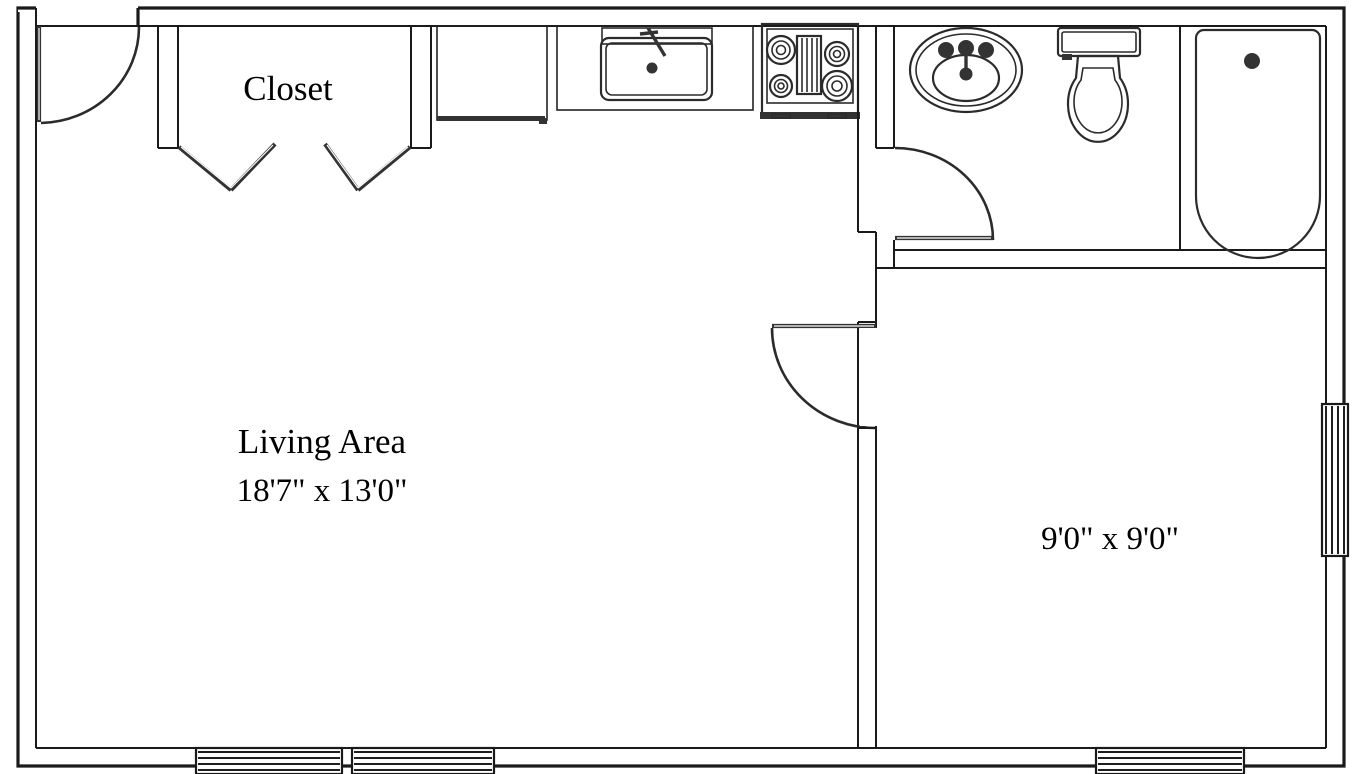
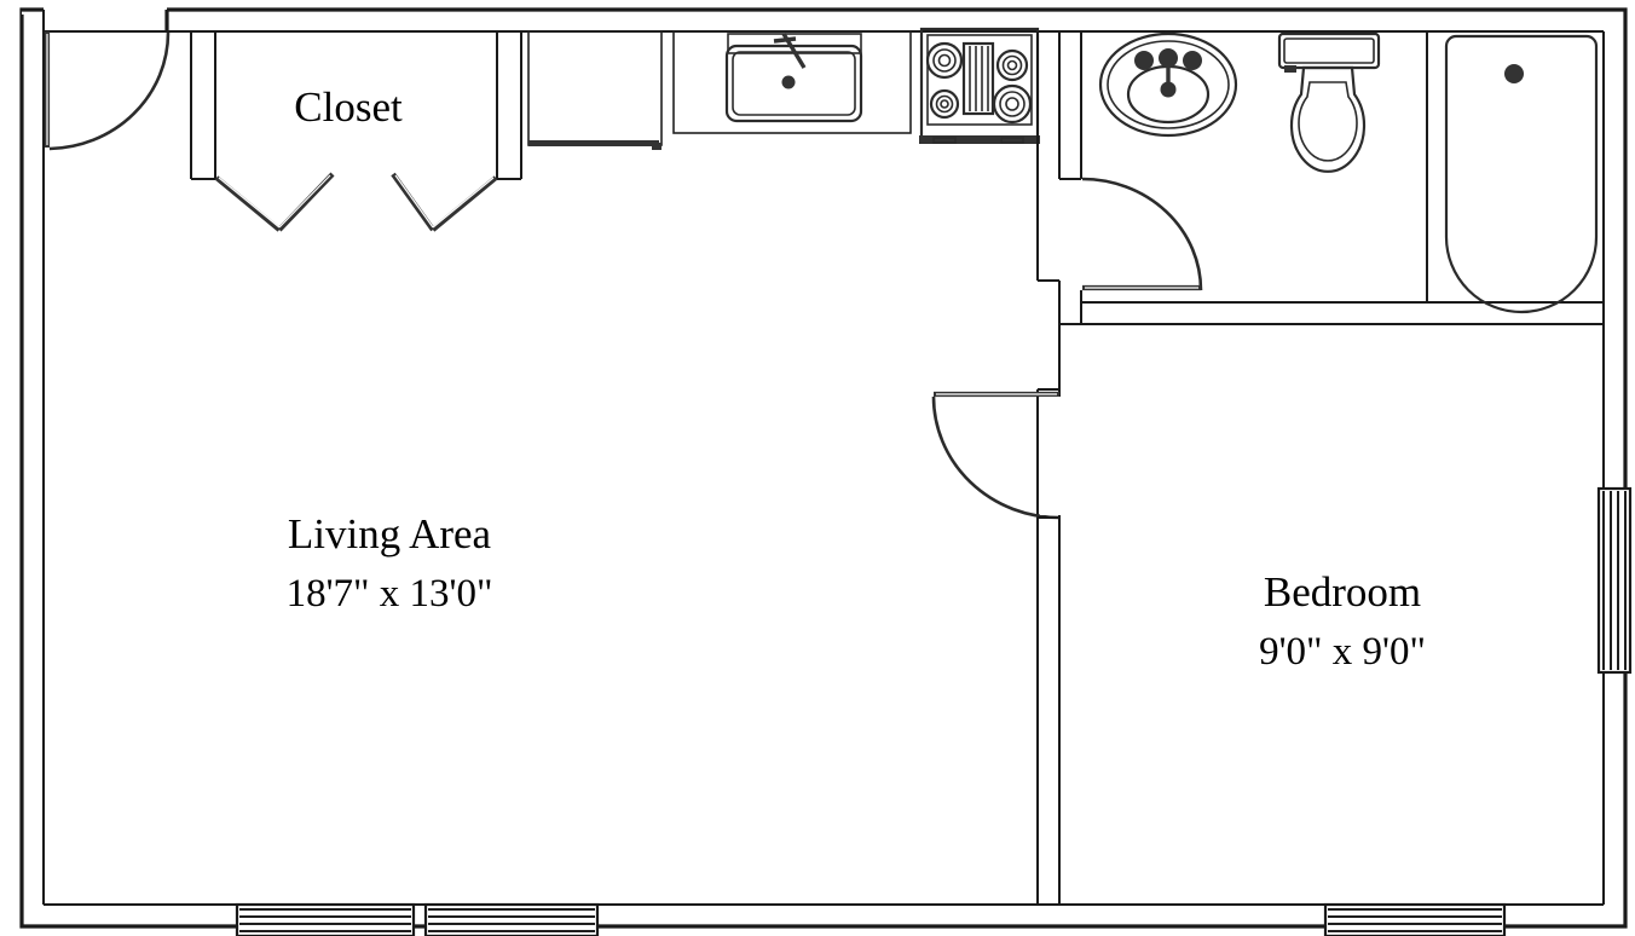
  Closet
  Living Area
  18'7" x 13'0"
+ Bedroom
  9'0" x 9'0"
